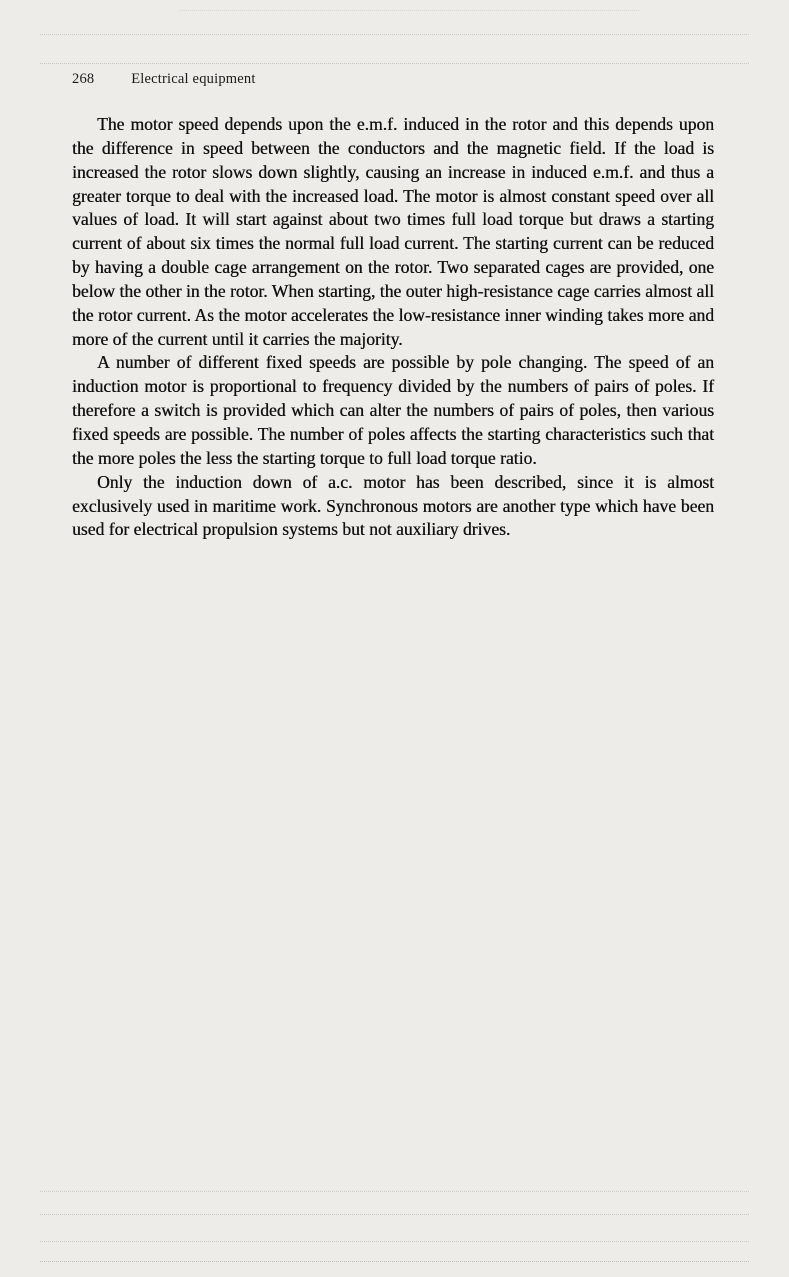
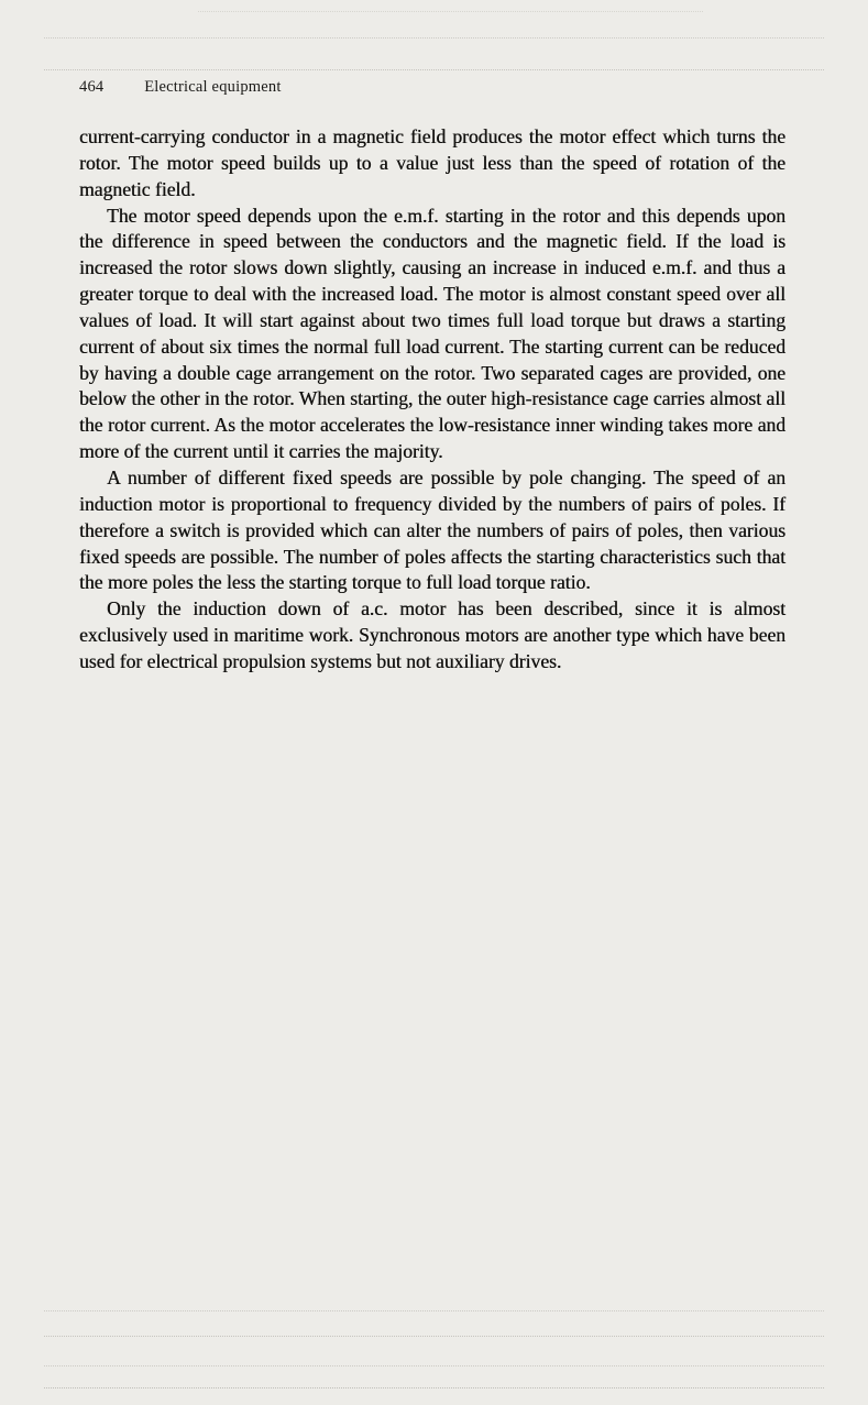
- 268 Electrical equipment
+ 464 Electrical equipment
+ current-carrying conductor in a magnetic field produces the motor effect which turns the rotor. The motor speed builds up to a value just less than the speed of rotation of the magnetic field.
- The motor speed depends upon the e.m.f. induced in the rotor and this depends upon the difference in speed between the conductors and the magnetic field. If the load is increased the rotor slows down slightly, causing an increase in induced e.m.f. and thus a greater torque to deal with the increased load. The motor is almost constant speed over all values of load. It will start against about two times full load torque but draws a starting current of about six times the normal full load current. The starting current can be reduced by having a double cage arrangement on the rotor. Two separated cages are provided, one below the other in the rotor. When starting, the outer high-resistance cage carries almost all the rotor current. As the motor accelerates the low-resistance inner winding takes more and more of the current until it carries the majority.
+ The motor speed depends upon the e.m.f. starting in the rotor and this depends upon the difference in speed between the conductors and the magnetic field. If the load is increased the rotor slows down slightly, causing an increase in induced e.m.f. and thus a greater torque to deal with the increased load. The motor is almost constant speed over all values of load. It will start against about two times full load torque but draws a starting current of about six times the normal full load current. The starting current can be reduced by having a double cage arrangement on the rotor. Two separated cages are provided, one below the other in the rotor. When starting, the outer high-resistance cage carries almost all the rotor current. As the motor accelerates the low-resistance inner winding takes more and more of the current until it carries the majority.
  A number of different fixed speeds are possible by pole changing. The speed of an induction motor is proportional to frequency divided by the numbers of pairs of poles. If therefore a switch is provided which can alter the numbers of pairs of poles, then various fixed speeds are possible. The number of poles affects the starting characteristics such that the more poles the less the starting torque to full load torque ratio.
  Only the induction down of a.c. motor has been described, since it is almost exclusively used in maritime work. Synchronous motors are another type which have been used for electrical propulsion systems but not auxiliary drives.
